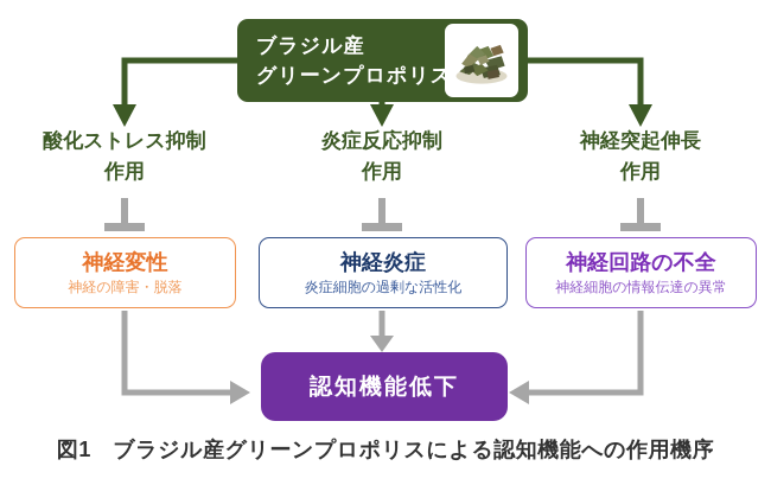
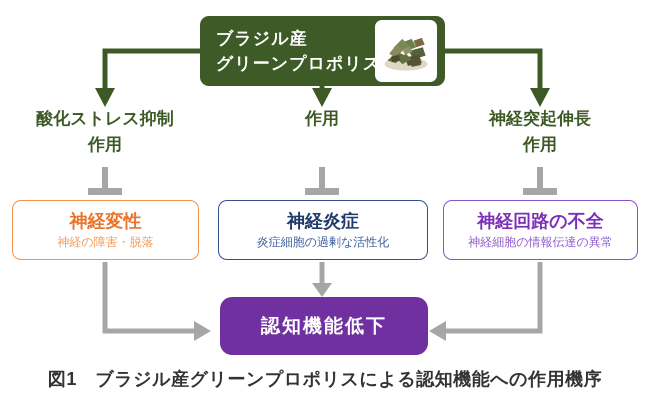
  ブラジル産
  グリーンプロポリス
  酸化ストレス抑制
  作用
- 炎症反応抑制
  作用
  神経突起伸長
  作用
  神経変性
  神経の障害・脱落
  神経炎症
  炎症細胞の過剰な活性化
  神経回路の不全
  神経細胞の情報伝達の異常
  認知機能低下
  図1 ブラジル産グリーンプロポリスによる認知機能への作用機序
